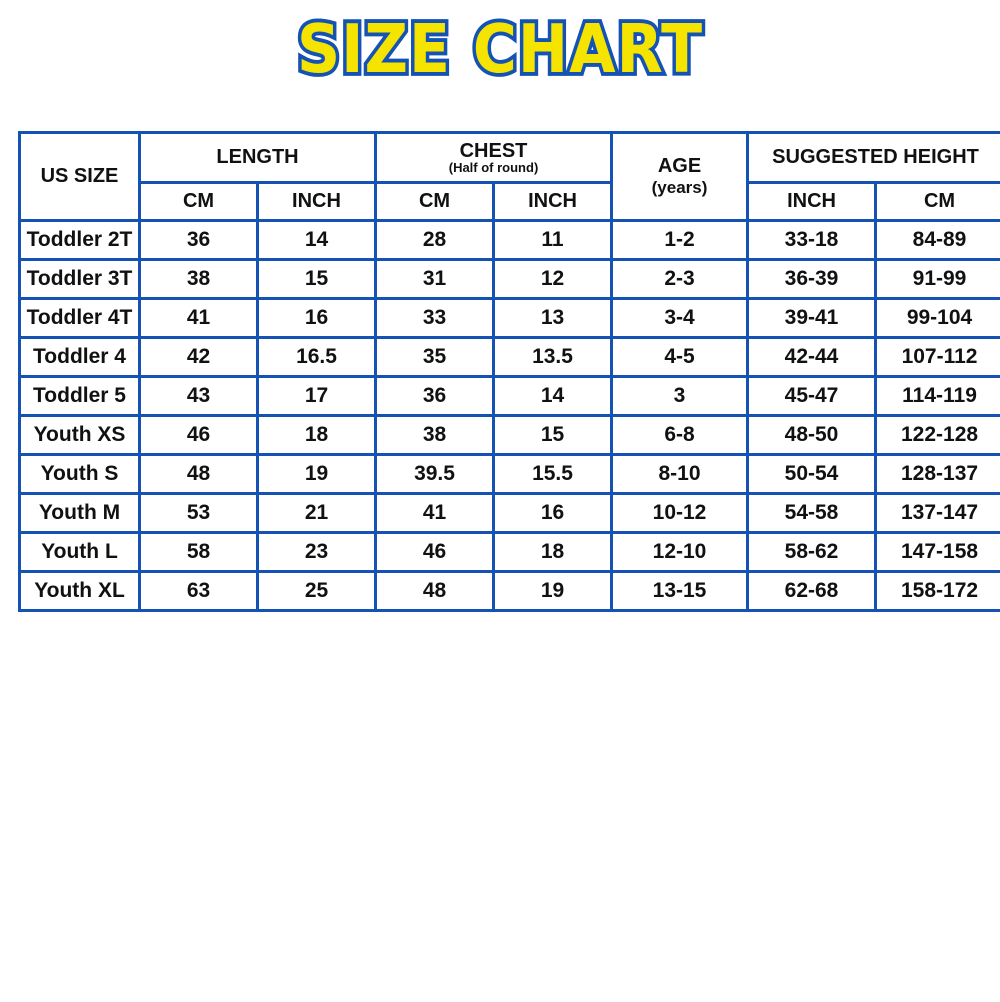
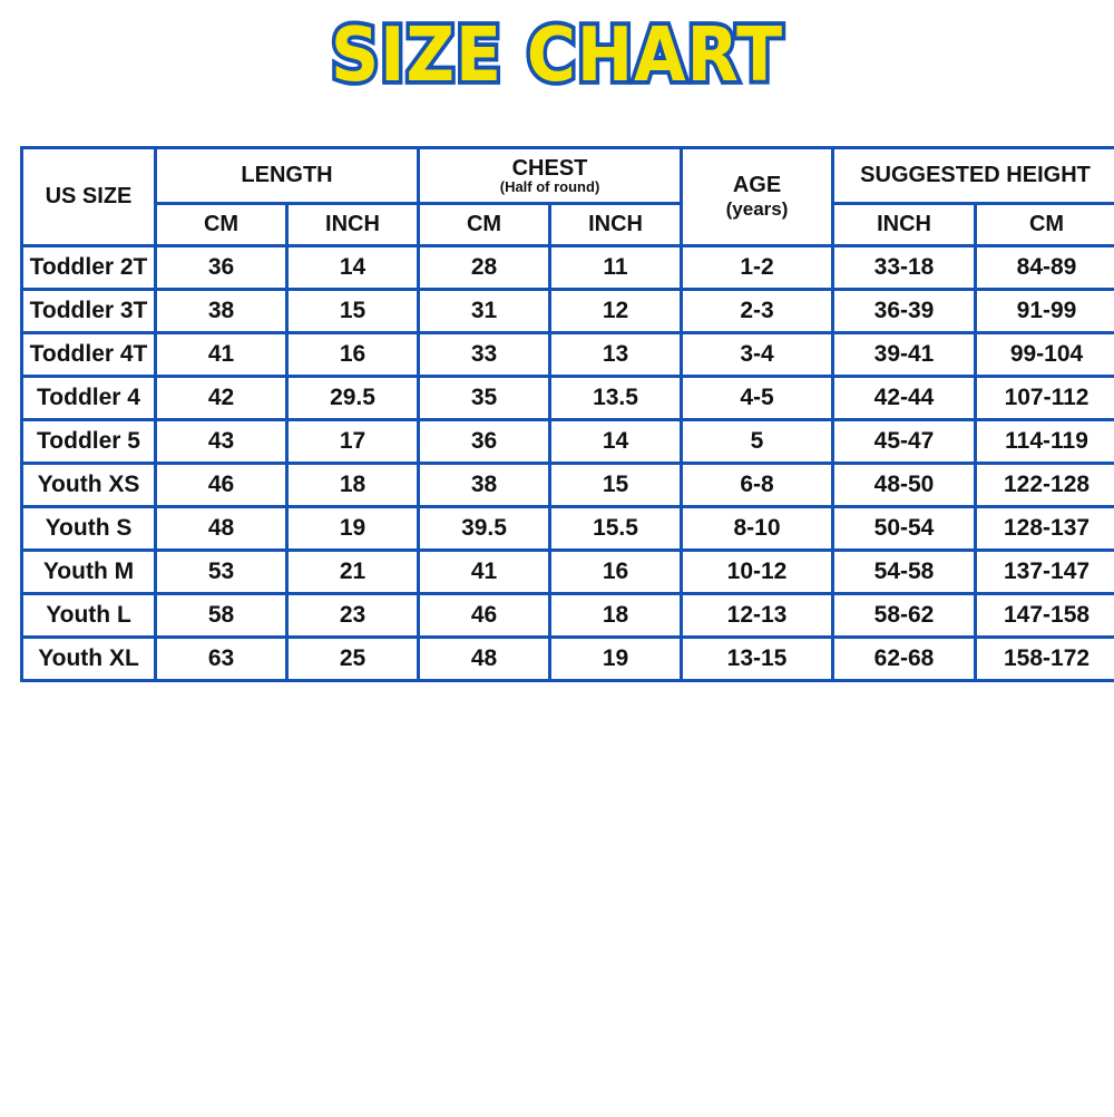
  SIZE CHART
  US SIZE	LENGTH	CHEST (Half of round)	AGE (years)	SUGGESTED HEIGHT
  CM	INCH	CM	INCH	INCH	CM
  Toddler 2T	36	14	28	11	1-2	33-18	84-89
  Toddler 3T	38	15	31	12	2-3	36-39	91-99
  Toddler 4T	41	16	33	13	3-4	39-41	99-104
- Toddler 4	42	16.5	35	13.5	4-5	42-44	107-112
+ Toddler 4	42	29.5	35	13.5	4-5	42-44	107-112
- Toddler 5	43	17	36	14	3	45-47	114-119
+ Toddler 5	43	17	36	14	5	45-47	114-119
  Youth XS	46	18	38	15	6-8	48-50	122-128
  Youth S	48	19	39.5	15.5	8-10	50-54	128-137
  Youth M	53	21	41	16	10-12	54-58	137-147
- Youth L	58	23	46	18	12-10	58-62	147-158
+ Youth L	58	23	46	18	12-13	58-62	147-158
  Youth XL	63	25	48	19	13-15	62-68	158-172
